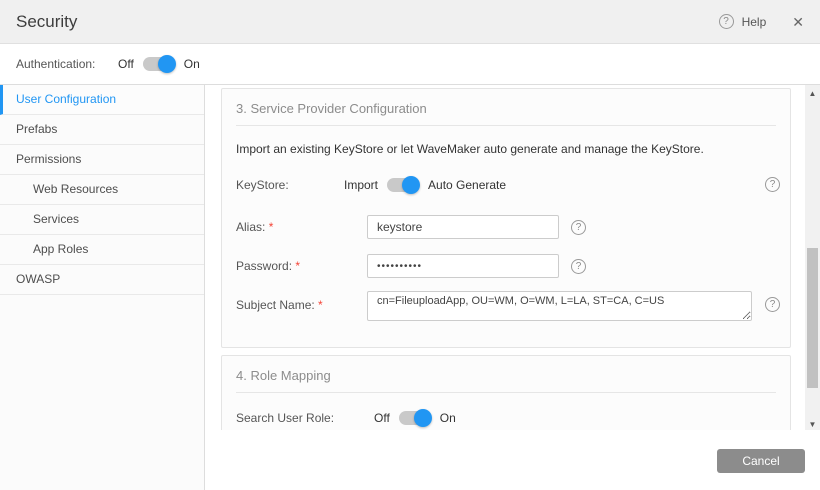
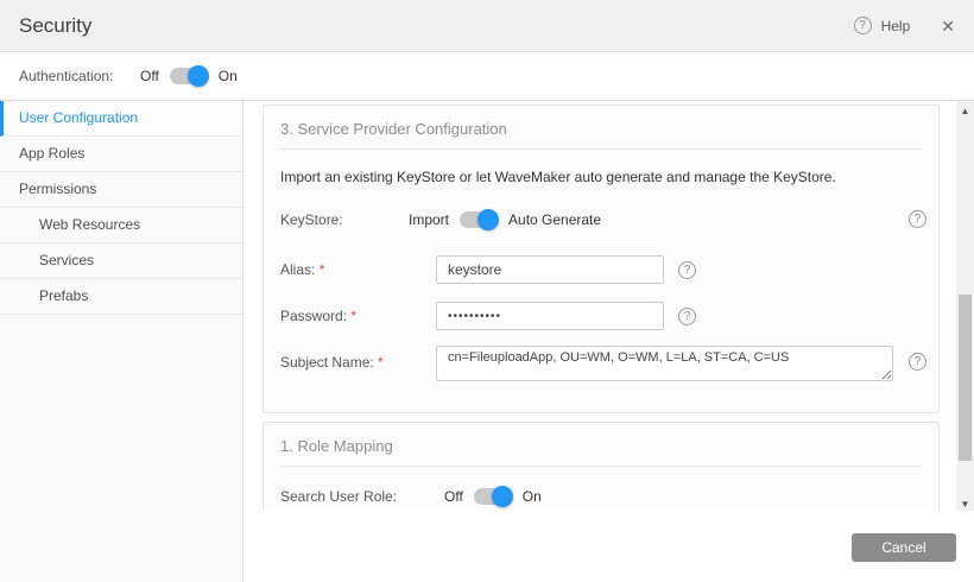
  Security
  ?
  Help
  ✕
  Authentication:
  Off
  On
  User Configuration
- Prefabs
+ App Roles
  Permissions
  Web Resources
  Services
- App Roles
+ Prefabs
- OWASP
  3. Service Provider Configuration
  Import an existing KeyStore or let WaveMaker auto generate and manage the KeyStore.
  KeyStore:
  Import
  Auto Generate
  ?
  Alias: *
  keystore
  ?
  Password: *
  ••••••••••
  ?
  Subject Name: *
  cn=FileuploadApp, OU=WM, O=WM, L=LA, ST=CA, C=US
  ?
- 4. Role Mapping
+ 1. Role Mapping
  Search User Role:
  Off
  On
  ▲
  ▼
  Cancel
